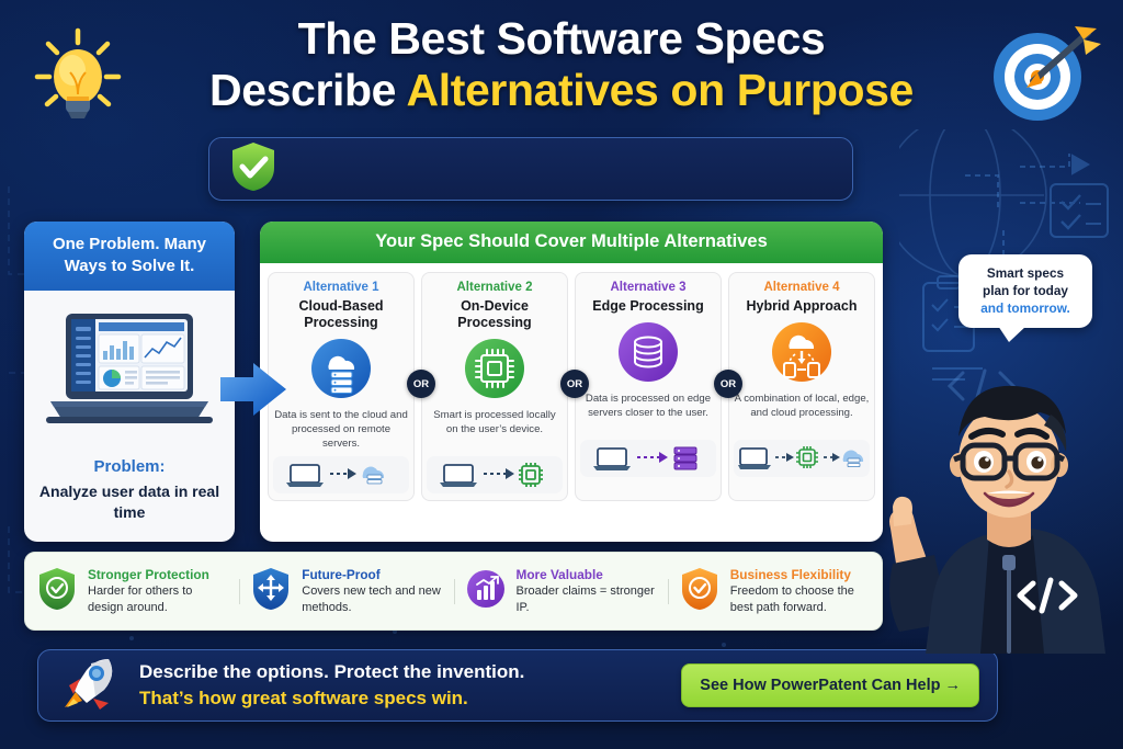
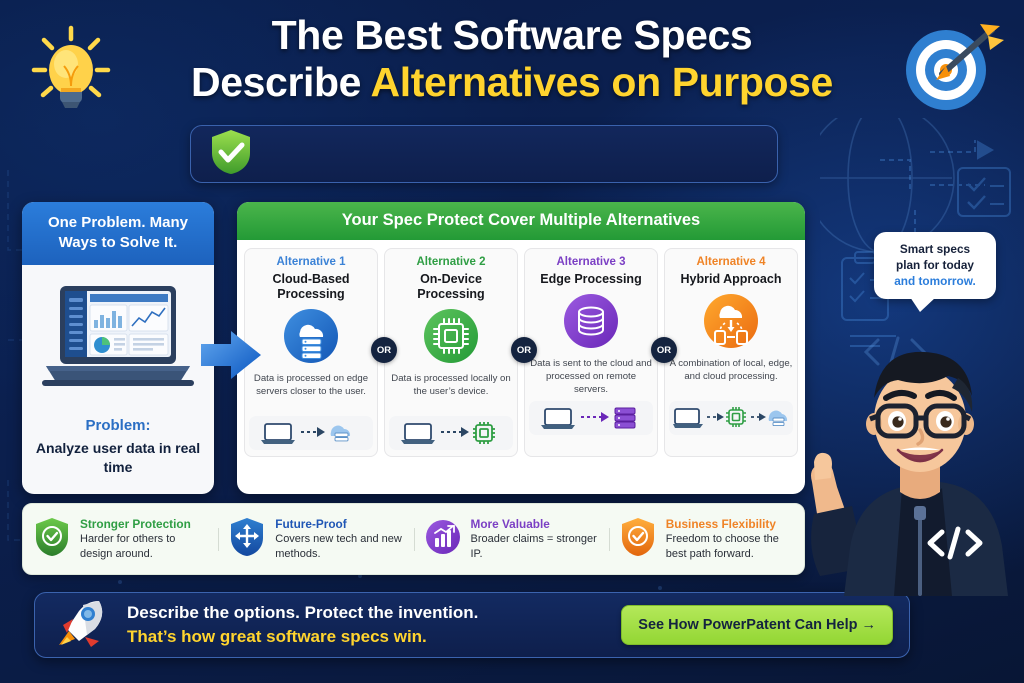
  The Best Software Specs
  Describe Alternatives on Purpose
  One Problem. Many Ways to Solve It.
  Problem:
  Analyze user data in real time
- Your Spec Should Cover Multiple Alternatives
+ Your Spec Protect Cover Multiple Alternatives
  Alternative 1
  Cloud-Based Processing
- Data is sent to the cloud and processed on remote servers.
+ Data is processed on edge servers closer to the user.
  OR
  Alternative 2
  On-Device Processing
- Smart is processed locally on the user’s device.
+ Data is processed locally on the user’s device.
  OR
  Alternative 3
  Edge Processing
- Data is processed on edge servers closer to the user.
+ Data is sent to the cloud and processed on remote servers.
  OR
  Alternative 4
  Hybrid Approach
  A combination of local, edge, and cloud processing.
  Stronger Protection
  Harder for others to design around.
  Future-Proof
  Covers new tech and new methods.
  More Valuable
  Broader claims = stronger IP.
  Business Flexibility
  Freedom to choose the best path forward.
  Smart specs
  plan for today
  and tomorrow.
  Describe the options. Protect the invention.
  That’s how great software specs win.
  See How PowerPatent Can Help →
